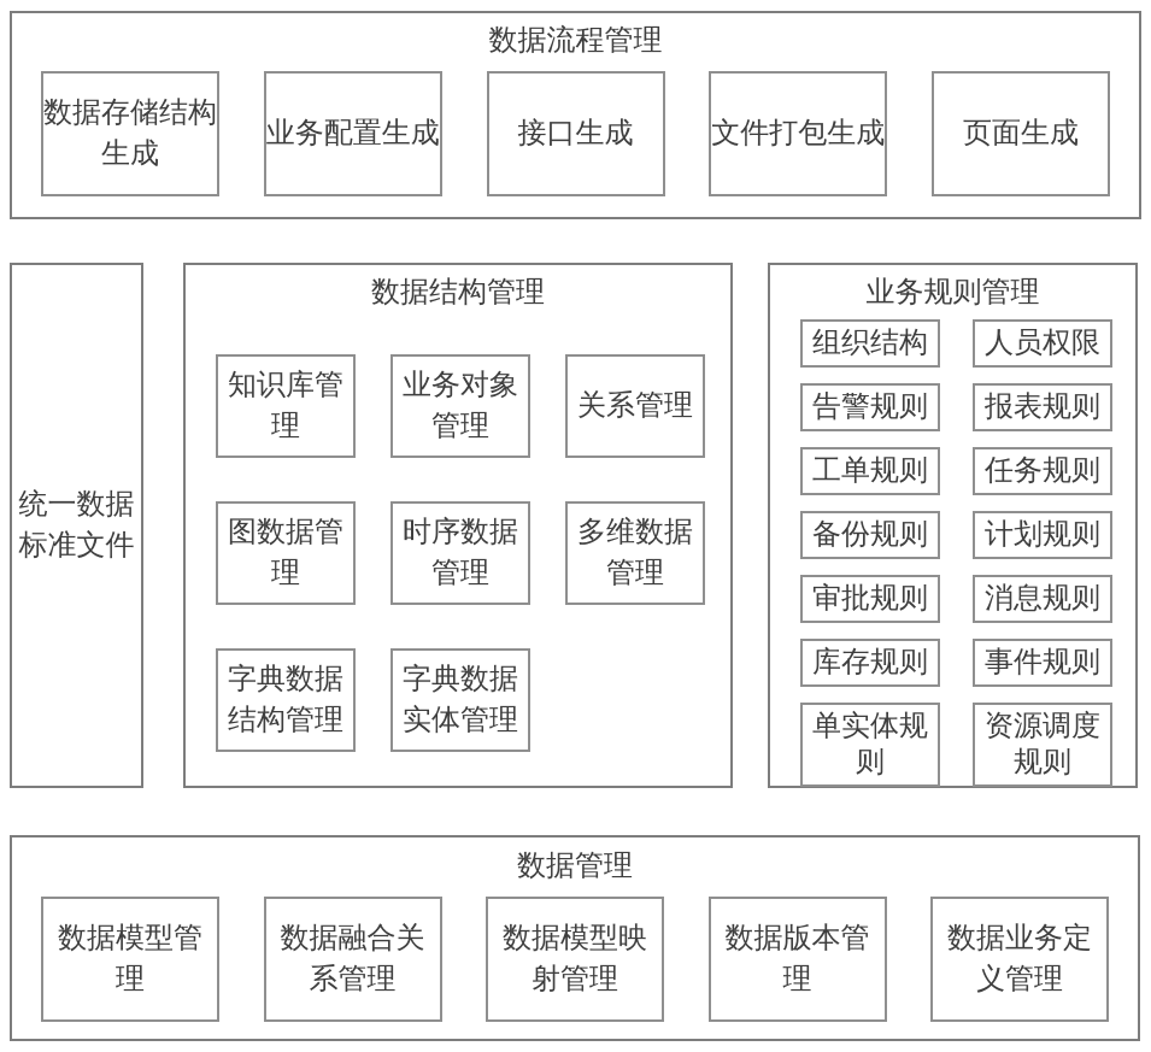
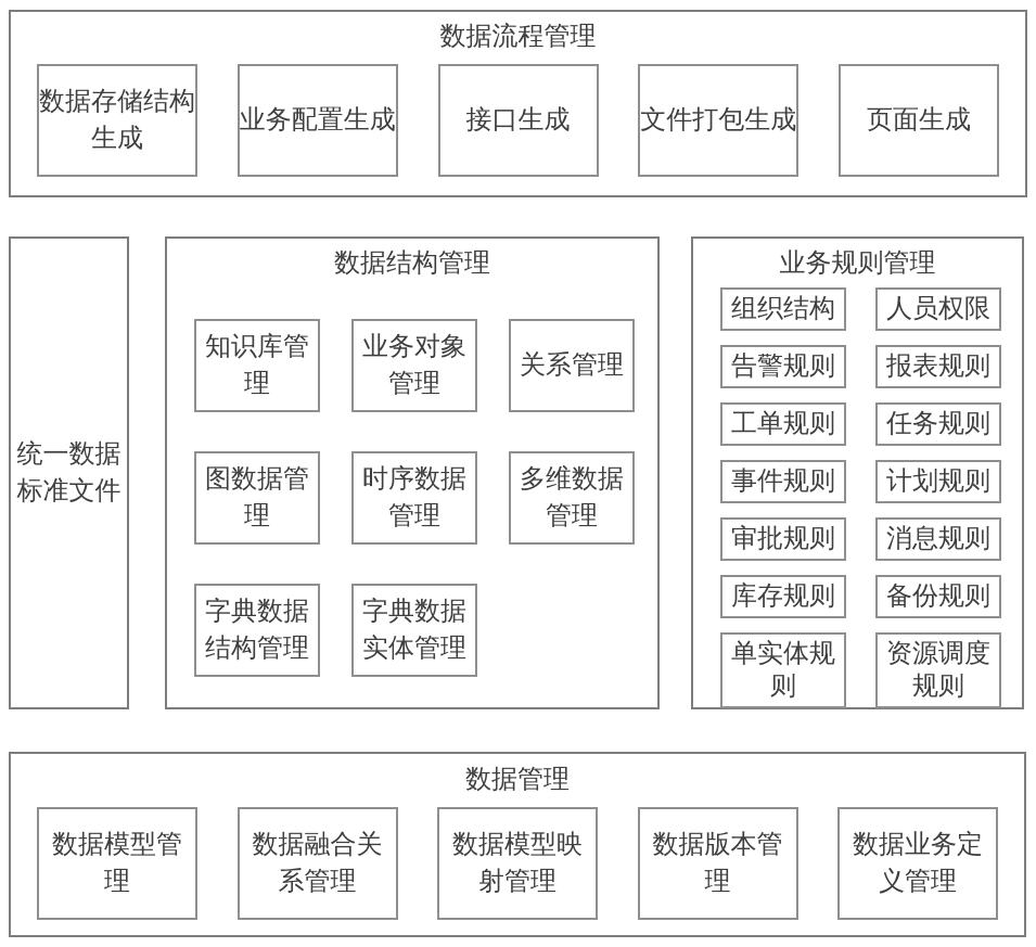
  数据流程管理
  数据存储结构
  生成
  业务配置生成
  接口生成
  文件打包生成
  页面生成
  统一数据
  标准文件
  数据结构管理
  知识库管
  理
  业务对象
  管理
  关系管理
  图数据管
  理
  时序数据
  管理
  多维数据
  管理
  字典数据
  结构管理
  字典数据
  实体管理
  业务规则管理
  组织结构
  人员权限
  告警规则
  报表规则
  工单规则
  任务规则
- 备份规则
+ 事件规则
  计划规则
  审批规则
  消息规则
  库存规则
- 事件规则
+ 备份规则
  单实体规
  则
  资源调度
  规则
  数据管理
  数据模型管
  理
  数据融合关
  系管理
  数据模型映
  射管理
  数据版本管
  理
  数据业务定
  义管理
